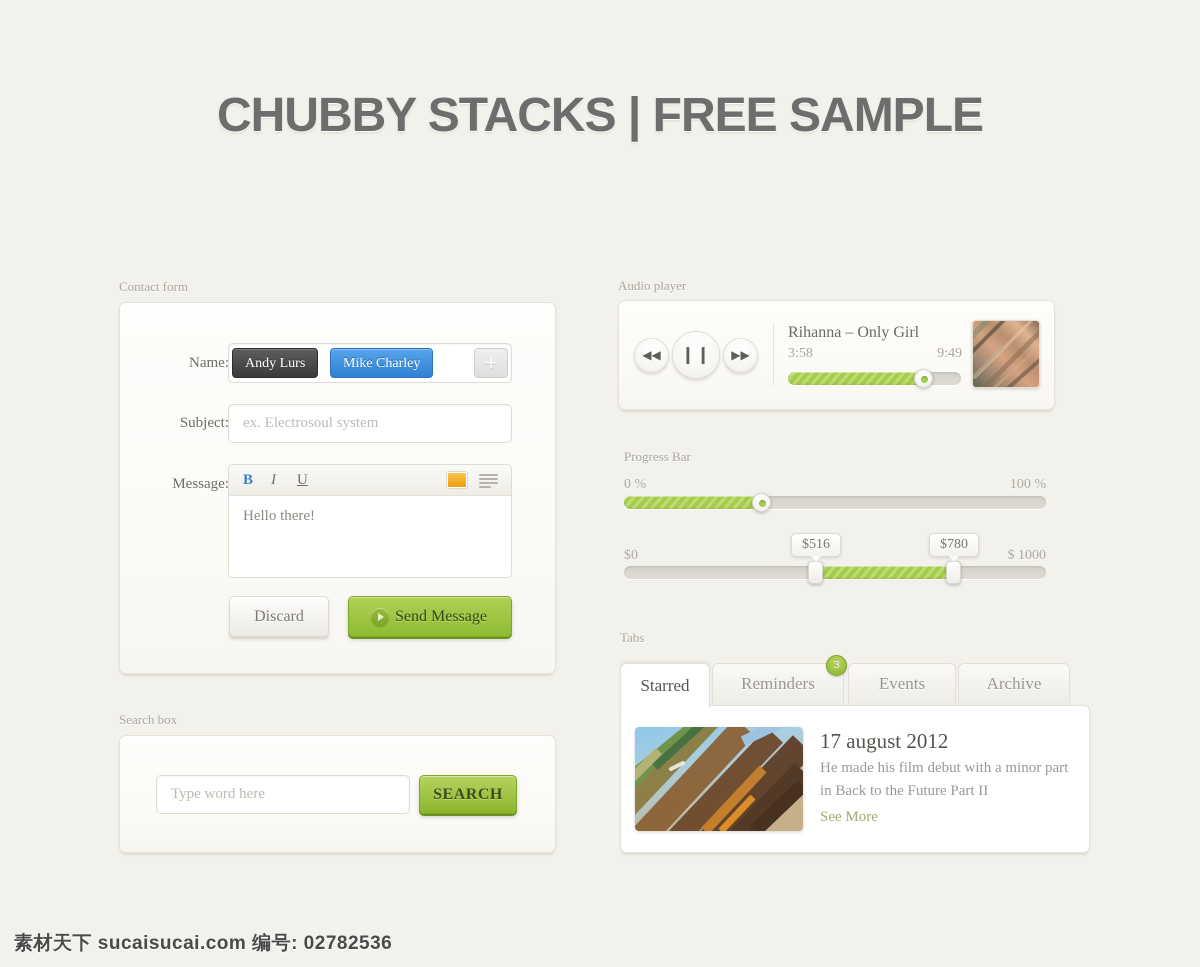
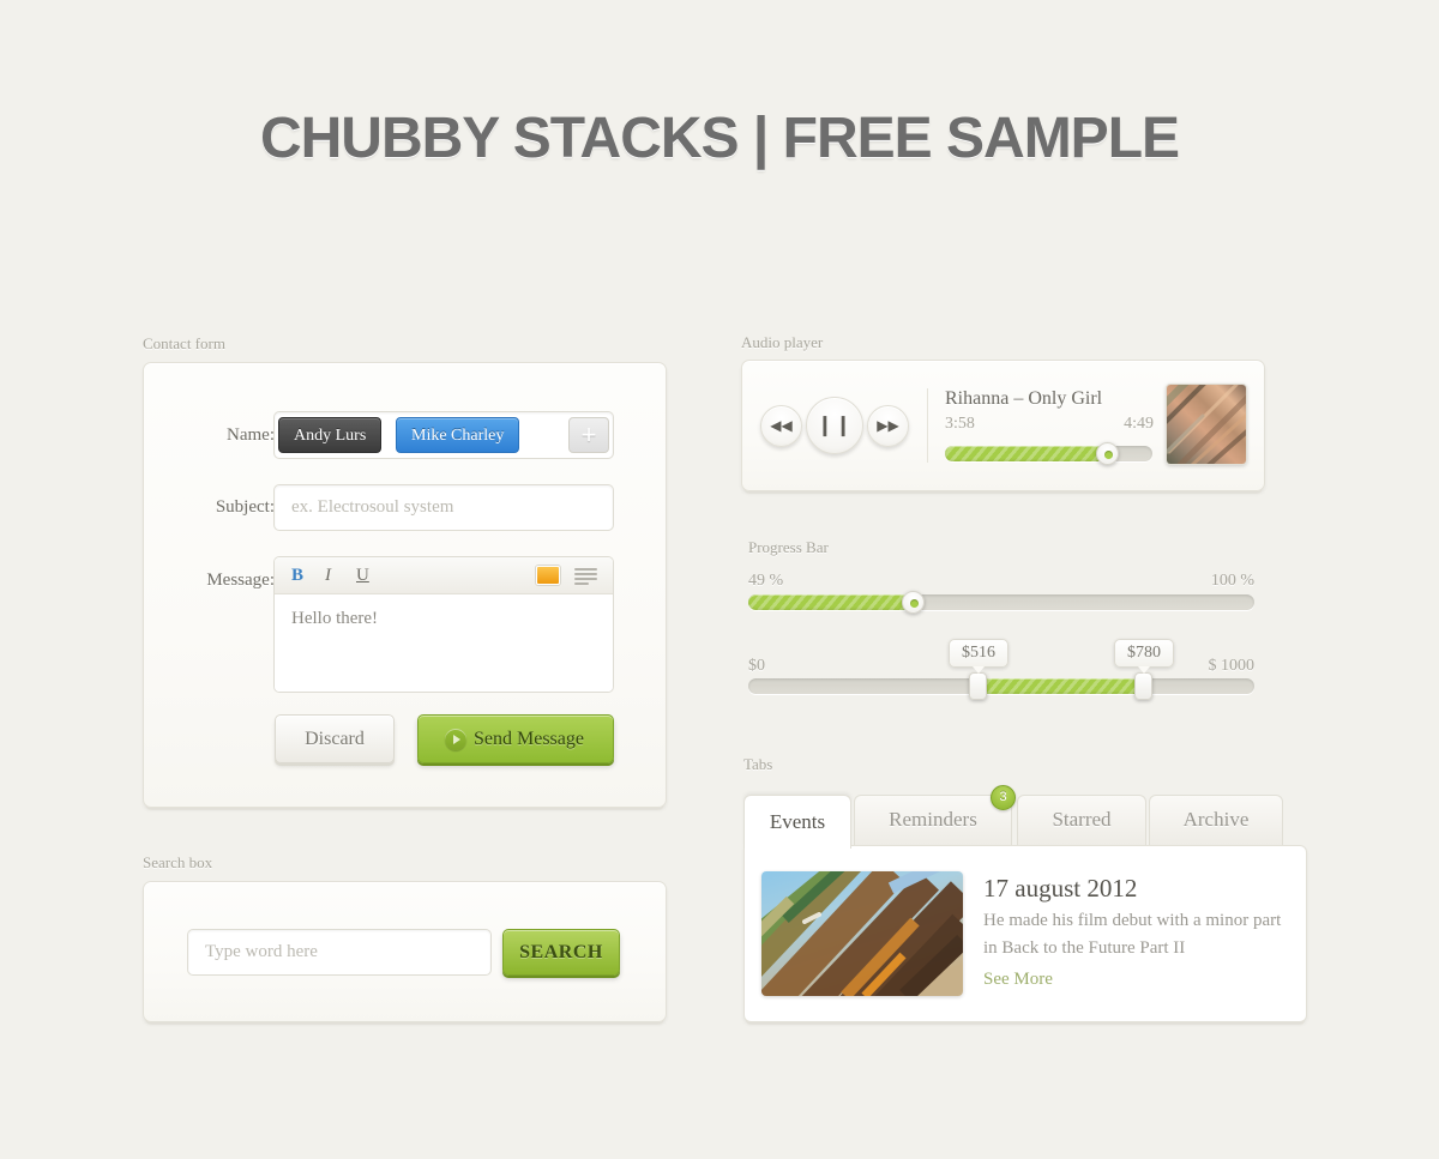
  CHUBBY STACKS | FREE SAMPLE
  Contact form
  Name:
  Andy Lurs
  Mike Charley
  +
  Subject:
  ex. Electrosoul system
  Message:
  B
  I
  U
  Hello there!
  Discard
  Send Message
  Search box
  Type word here
  SEARCH
  Audio player
  ◀◀
  ❙❙
  ▶▶
  Rihanna – Only Girl
  3:58
- 9:49
+ 4:49
  Progress Bar
- 0 %
+ 49 %
  100 %
  $0
  $ 1000
  $516
  $780
  Tabs
- Starred
+ Events
  Reminders
  3
- Events
+ Starred
  Archive
  17 august 2012
  He made his film debut with a minor part in Back to the Future Part II
  See More
- 素材天下 sucaisucai.com 编号: 02782536
